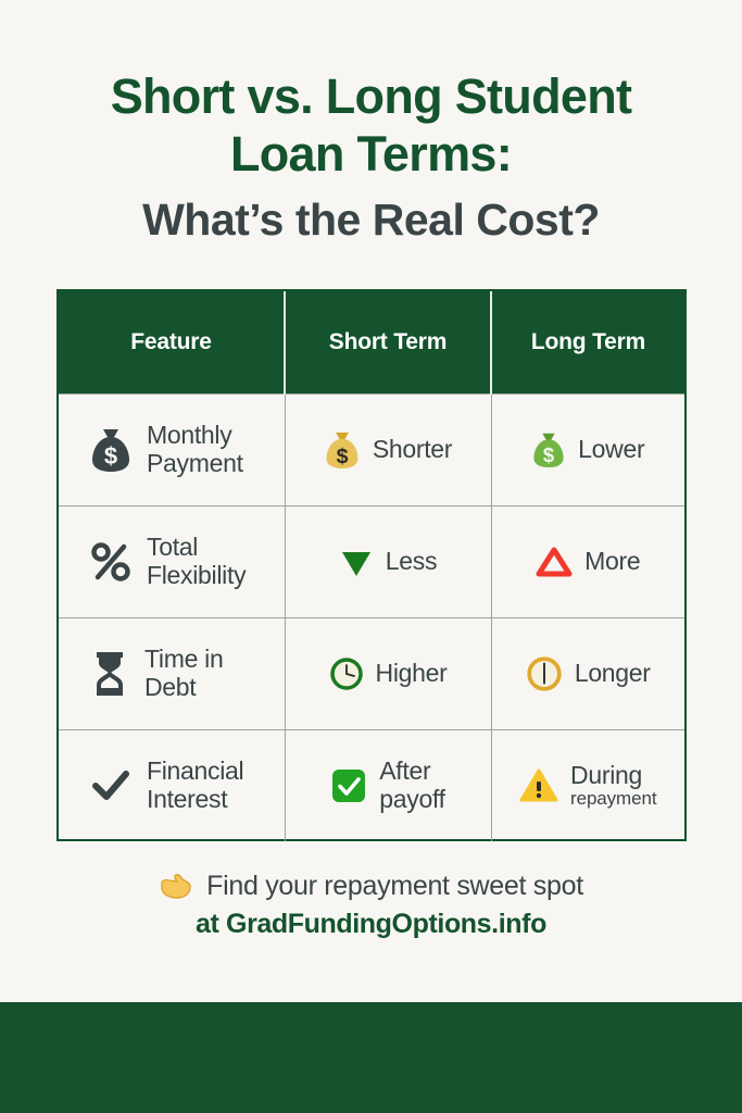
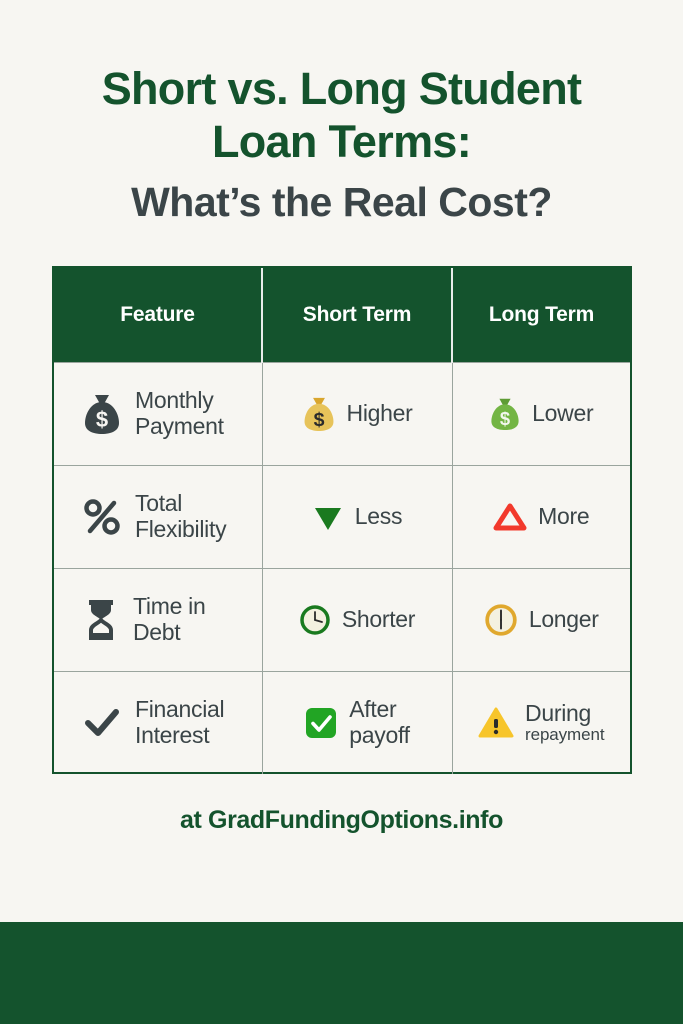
  Short vs. Long Student
  Loan Terms:
  What’s the Real Cost?
  Feature	Short Term	Long Term
- $ Monthly Payment	$ Shorter	$ Lower
+ $ Monthly Payment	$ Higher	$ Lower
  Total Flexibility	Less	More
- Time in Debt	Higher	Longer
+ Time in Debt	Shorter	Longer
  Financial Interest	After payoff	During repayment
- Find your repayment sweet spot
  at GradFundingOptions.info
